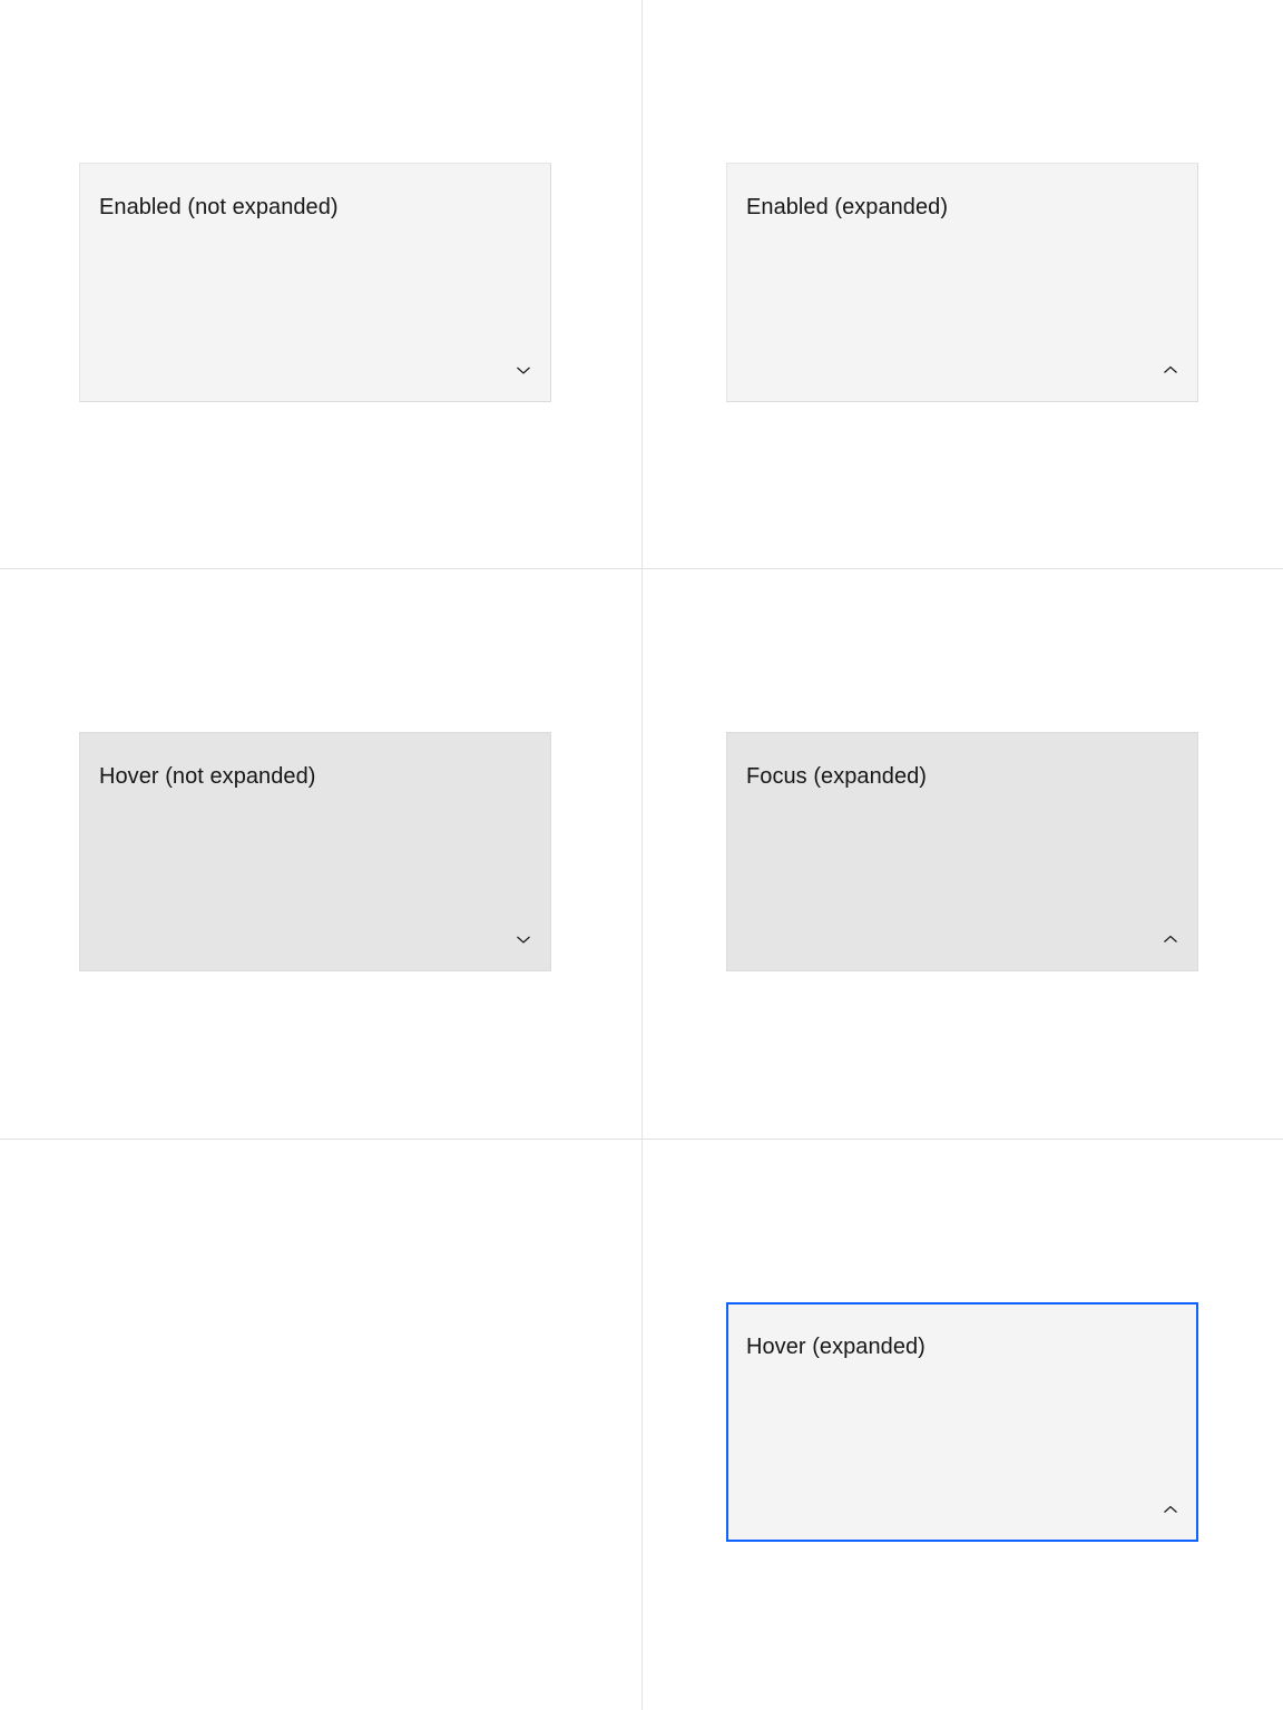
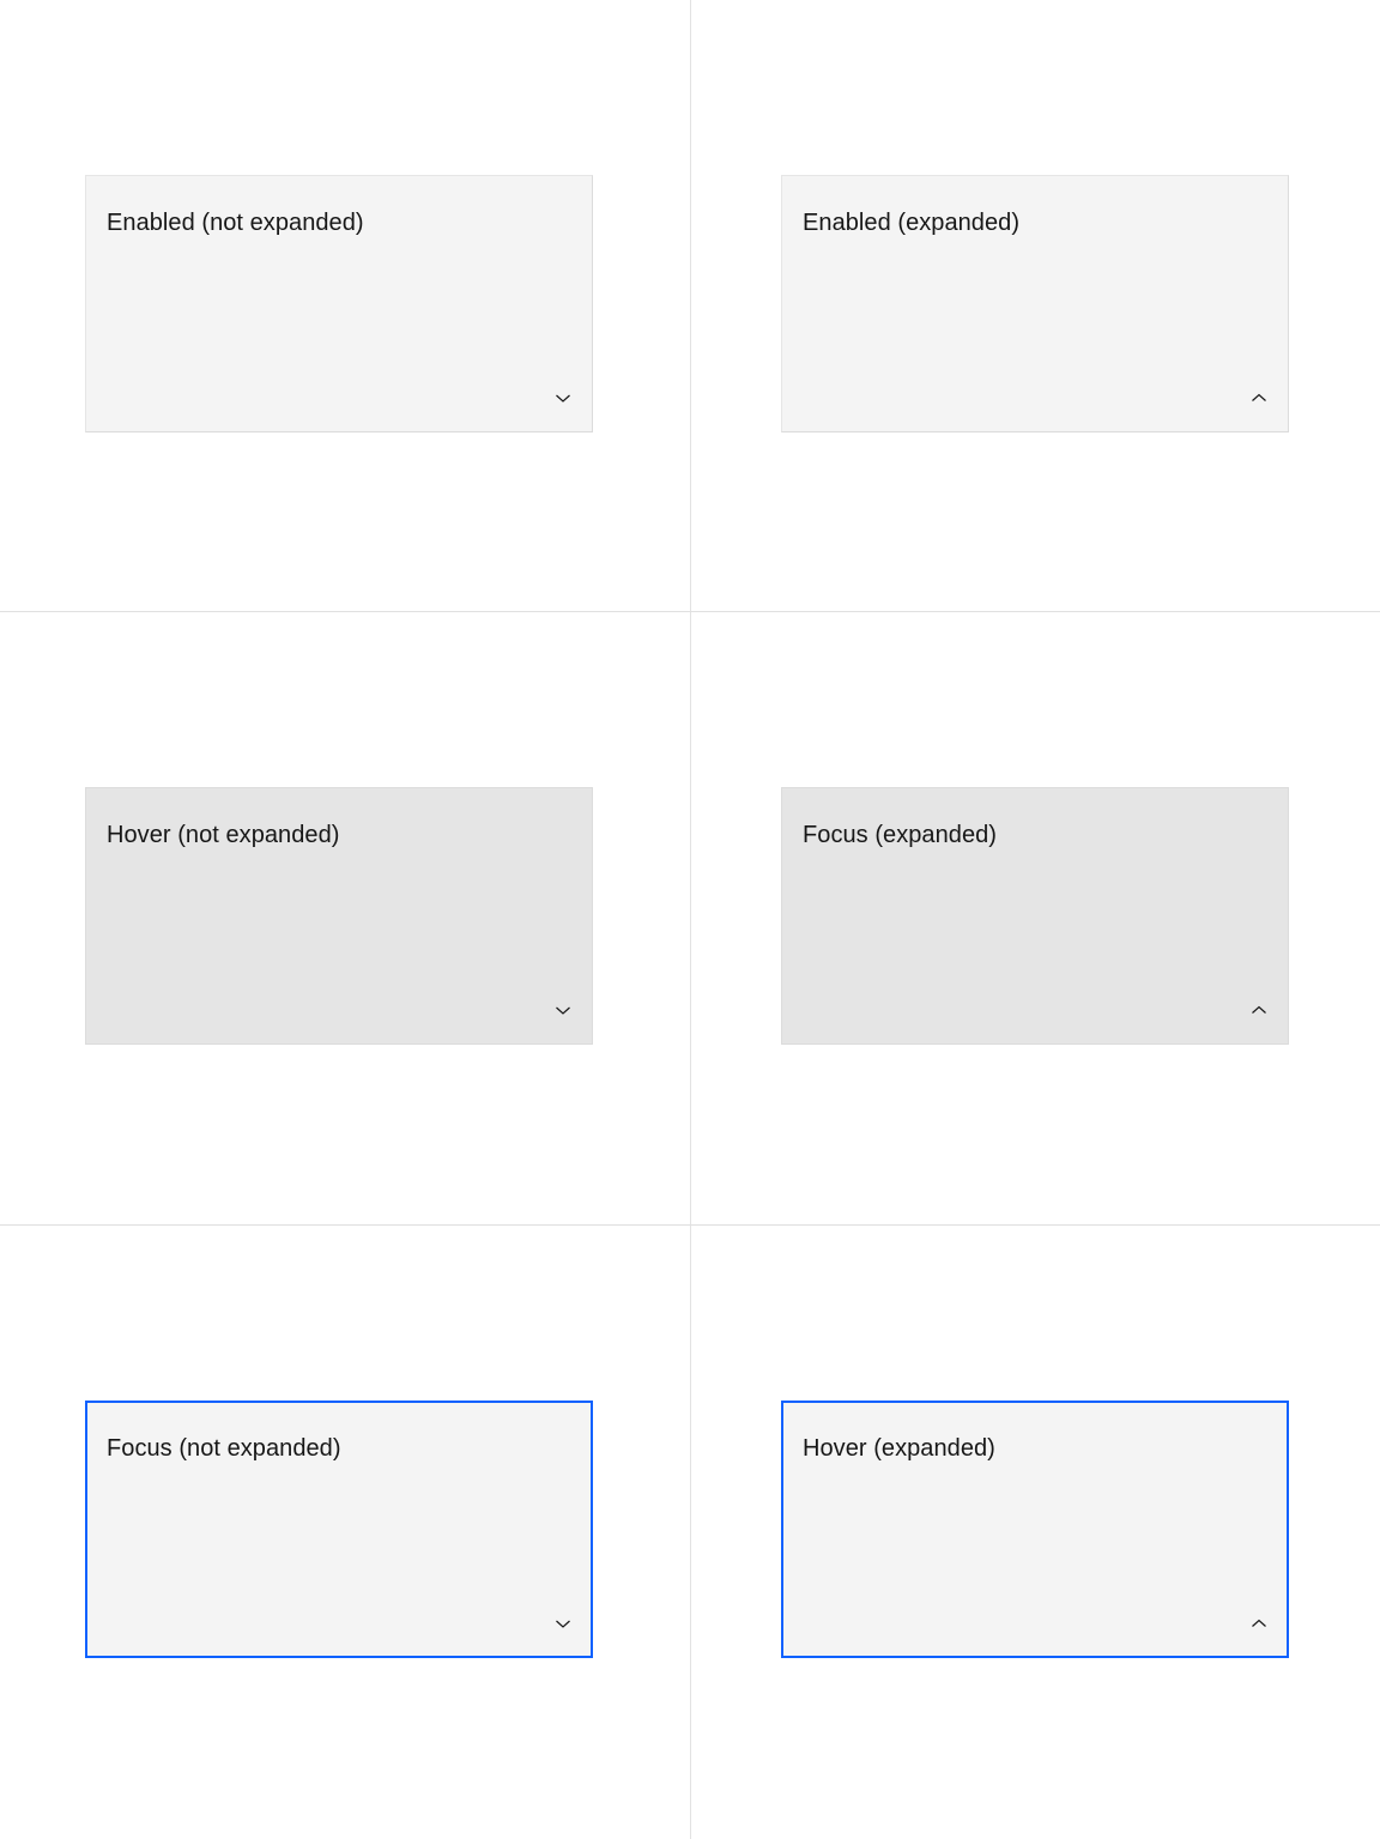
  Enabled (not expanded)
  Enabled (expanded)
  Hover (not expanded)
  Focus (expanded)
+ Focus (not expanded)
  Hover (expanded)
